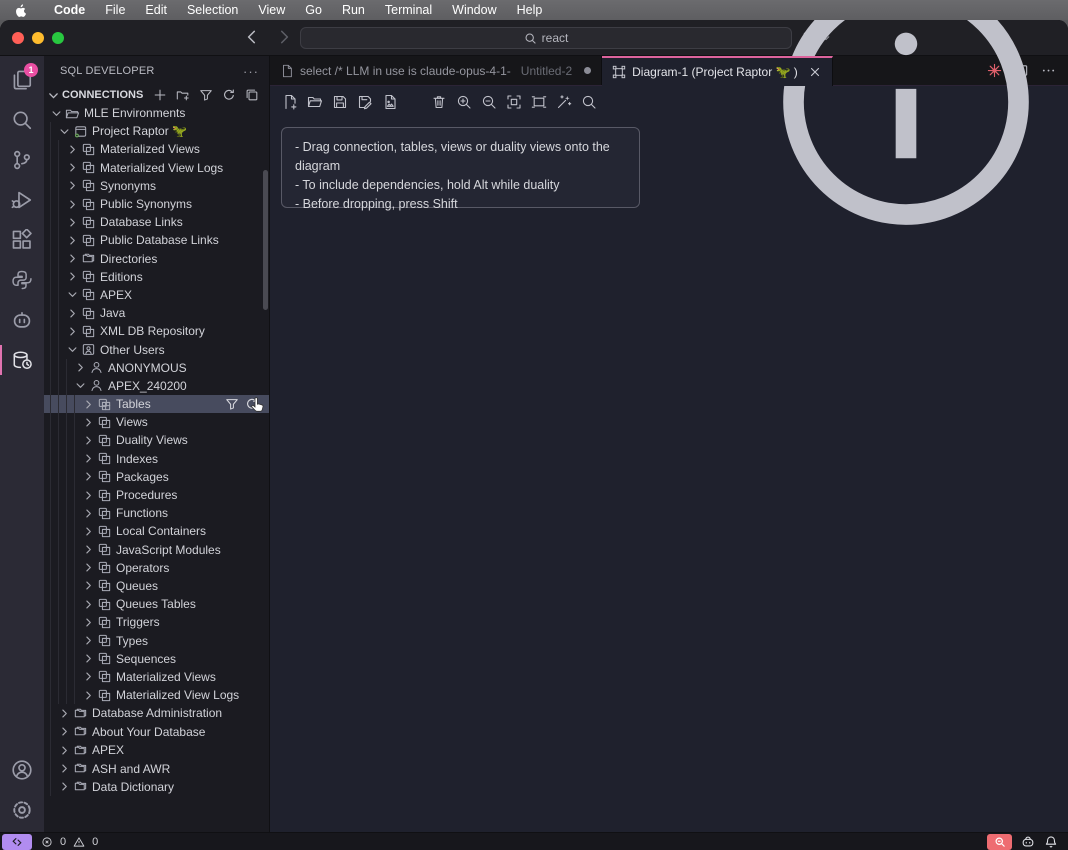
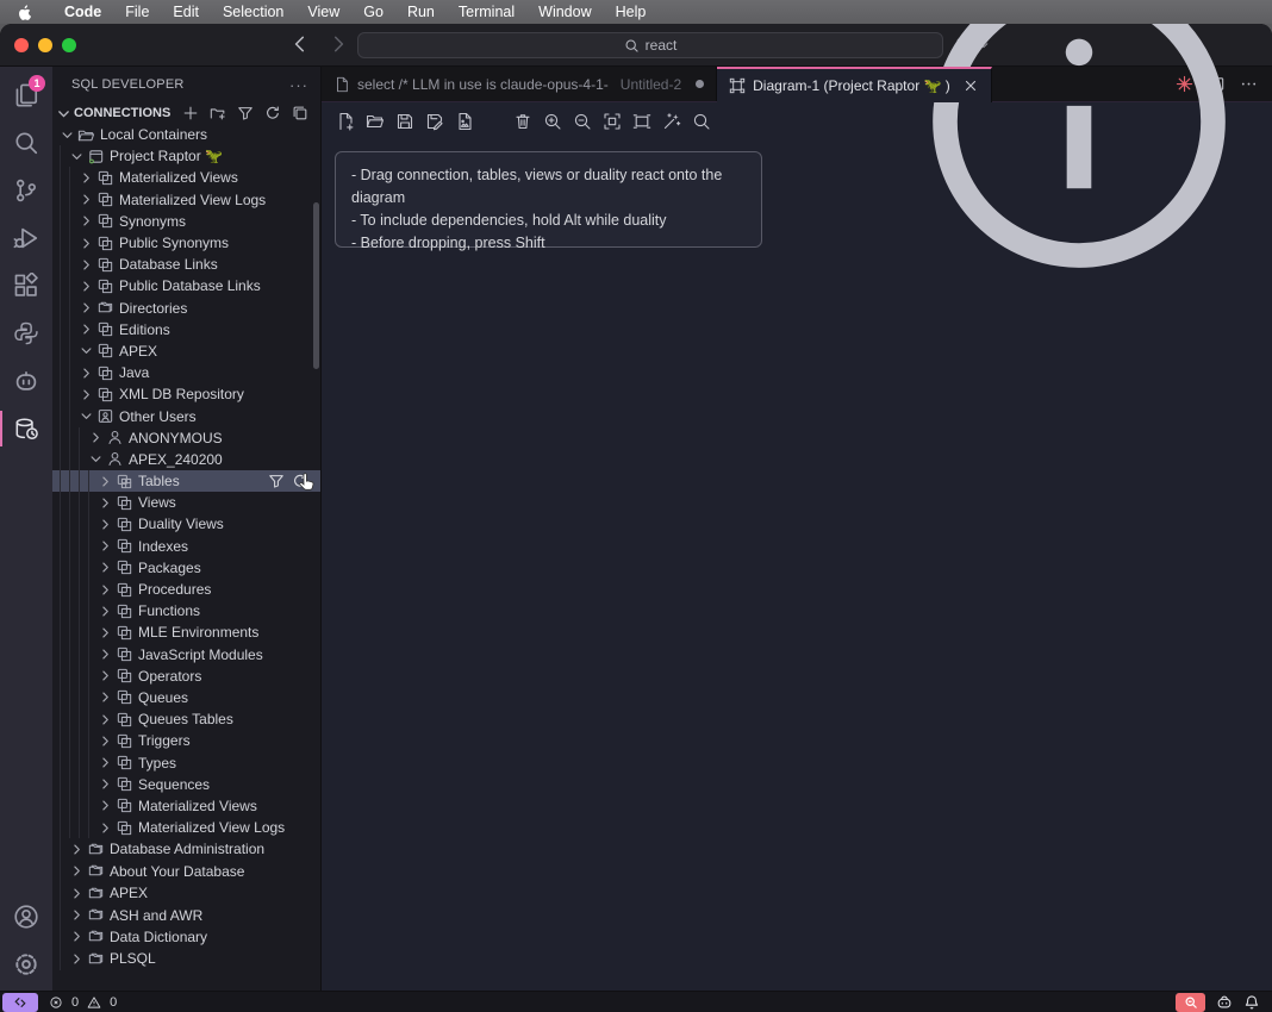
  Code File Edit Selection View Go Run Terminal Window Help
  react
  1
  SQL DEVELOPER
  ···
  CONNECTIONS
- MLE Environments
+ Local Containers
  Project Raptor 🦖
  Materialized Views
  Materialized View Logs
  Synonyms
  Public Synonyms
  Database Links
  Public Database Links
  Directories
  Editions
  APEX
  Java
  XML DB Repository
  Other Users
  ANONYMOUS
  APEX_240200
  Tables
  Views
  Duality Views
  Indexes
  Packages
  Procedures
  Functions
- Local Containers
+ MLE Environments
  JavaScript Modules
  Operators
  Queues
  Queues Tables
  Triggers
  Types
  Sequences
  Materialized Views
  Materialized View Logs
  Database Administration
  About Your Database
  APEX
  ASH and AWR
  Data Dictionary
+ PLSQL
  select /* LLM in use is claude-opus-4-1-
  Untitled-2
  Diagram-1 (Project Raptor 🦖 )
- - Drag connection, tables, views or duality views onto the diagram
+ - Drag connection, tables, views or duality react onto the diagram
  - To include dependencies, hold Alt while duality
  - Before dropping, press Shift
  0
  0
